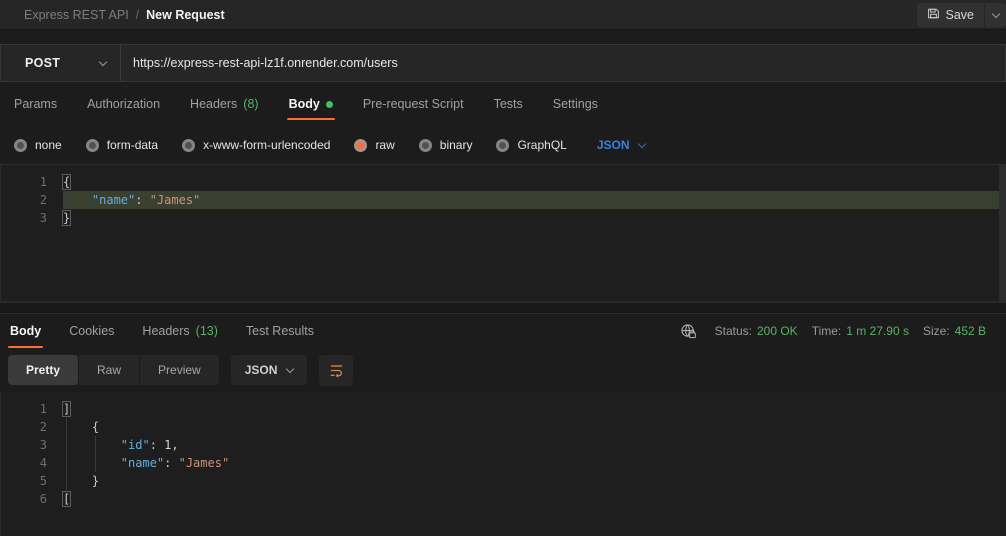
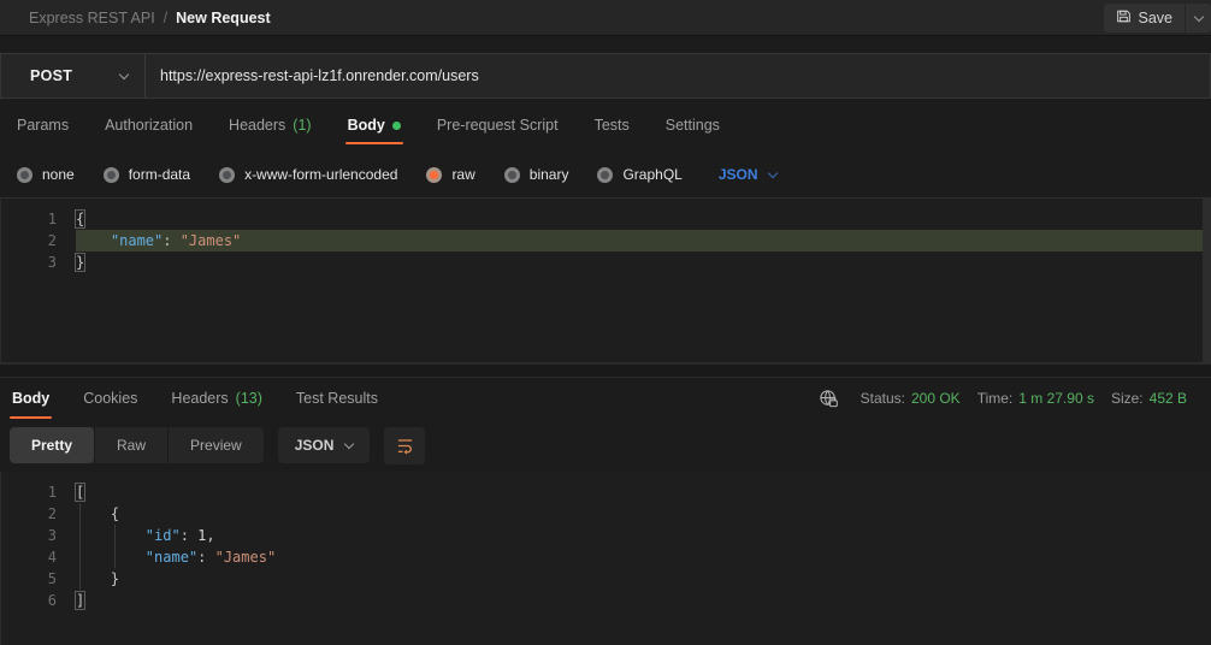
  Express REST API
  /
  New Request
  Save
  POST
  https://express-rest-api-lz1f.onrender.com/users
  Params
  Authorization
  Headers
- (8)
+ (1)
  Body
  Pre-request Script
  Tests
  Settings
  none
  form-data
  x-www-form-urlencoded
  raw
  binary
  GraphQL
  JSON
  1
  {
  2
  "name": "James"
  3
  }
  Body
  Cookies
  Headers
  (13)
  Test Results
  Status:
  200 OK
  Time:
  1 m 27.90 s
  Size:
  452 B
  Pretty
  Raw
  Preview
  JSON
  1
- ]
+ [
  2
  {
  3
  "id": 1,
  4
  "name": "James"
  5
  }
  6
- [
+ ]
